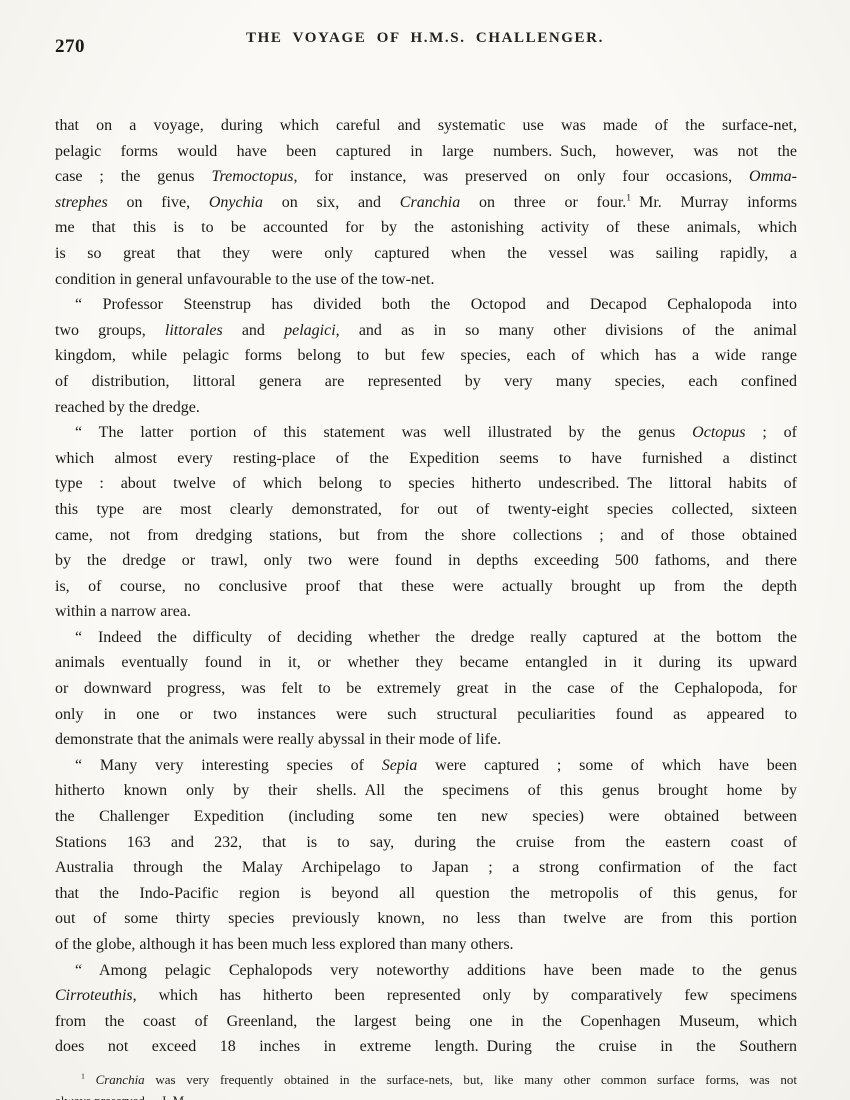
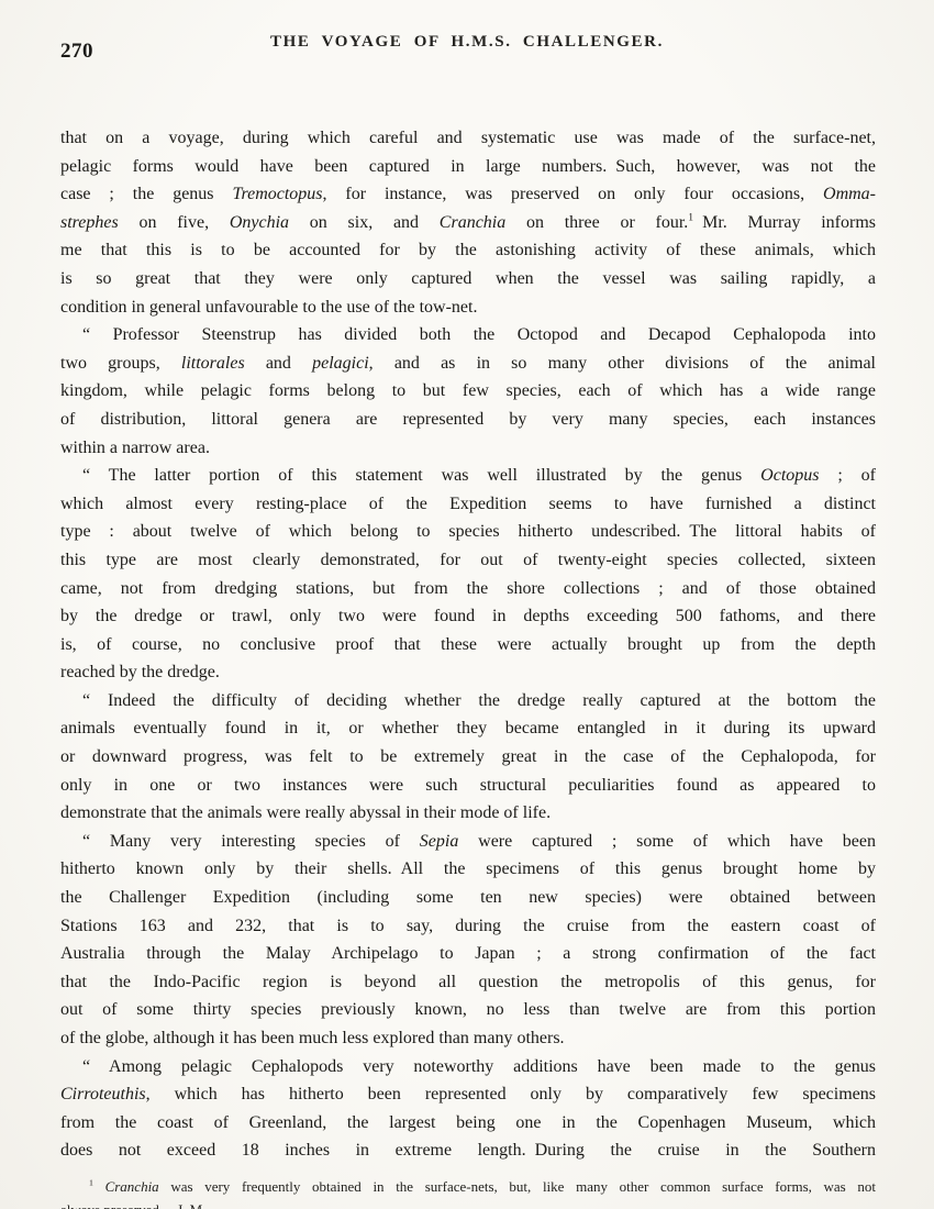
  270
  THE VOYAGE OF H.M.S. CHALLENGER.
  that on a voyage, during which careful and systematic use was made of the surface-net,
  pelagic forms would have been captured in large numbers. Such, however, was not the
  case ; the genus Tremoctopus, for instance, was preserved on only four occasions, Omma-
  strephes on five, Onychia on six, and Cranchia on three or four.1 Mr. Murray informs
  me that this is to be accounted for by the astonishing activity of these animals, which
  is so great that they were only captured when the vessel was sailing rapidly, a
  condition in general unfavourable to the use of the tow-net.
  “ Professor Steenstrup has divided both the Octopod and Decapod Cephalopoda into
  two groups, littorales and pelagici, and as in so many other divisions of the animal
  kingdom, while pelagic forms belong to but few species, each of which has a wide range
- of distribution, littoral genera are represented by very many species, each confined
+ of distribution, littoral genera are represented by very many species, each instances
- reached by the dredge.
+ within a narrow area.
  “ The latter portion of this statement was well illustrated by the genus Octopus ; of
  which almost every resting-place of the Expedition seems to have furnished a distinct
  type : about twelve of which belong to species hitherto undescribed. The littoral habits of
  this type are most clearly demonstrated, for out of twenty-eight species collected, sixteen
  came, not from dredging stations, but from the shore collections ; and of those obtained
  by the dredge or trawl, only two were found in depths exceeding 500 fathoms, and there
  is, of course, no conclusive proof that these were actually brought up from the depth
- within a narrow area.
+ reached by the dredge.
  “ Indeed the difficulty of deciding whether the dredge really captured at the bottom the
  animals eventually found in it, or whether they became entangled in it during its upward
  or downward progress, was felt to be extremely great in the case of the Cephalopoda, for
  only in one or two instances were such structural peculiarities found as appeared to
  demonstrate that the animals were really abyssal in their mode of life.
  “ Many very interesting species of Sepia were captured ; some of which have been
  hitherto known only by their shells. All the specimens of this genus brought home by
  the Challenger Expedition (including some ten new species) were obtained between
  Stations 163 and 232, that is to say, during the cruise from the eastern coast of
  Australia through the Malay Archipelago to Japan ; a strong confirmation of the fact
  that the Indo-Pacific region is beyond all question the metropolis of this genus, for
  out of some thirty species previously known, no less than twelve are from this portion
  of the globe, although it has been much less explored than many others.
  “ Among pelagic Cephalopods very noteworthy additions have been made to the genus
  Cirroteuthis, which has hitherto been represented only by comparatively few specimens
  from the coast of Greenland, the largest being one in the Copenhagen Museum, which
  does not exceed 18 inches in extreme length. During the cruise in the Southern
  1 Cranchia was very frequently obtained in the surface-nets, but, like many other common surface forms, was not
